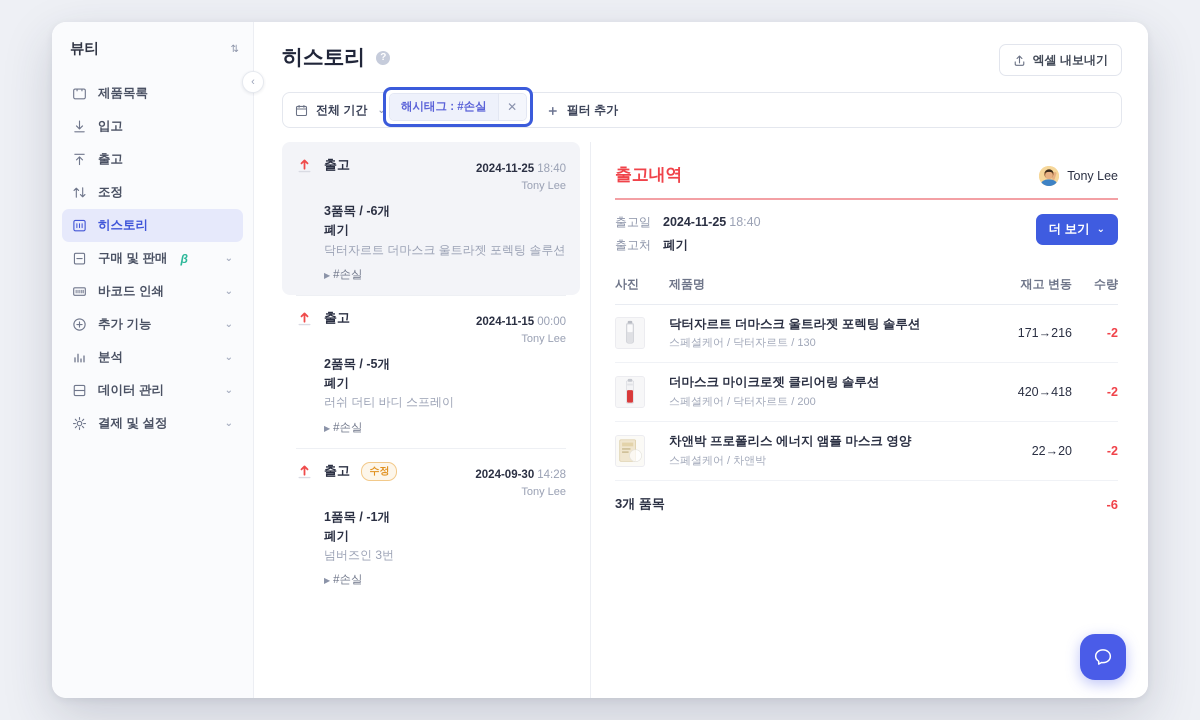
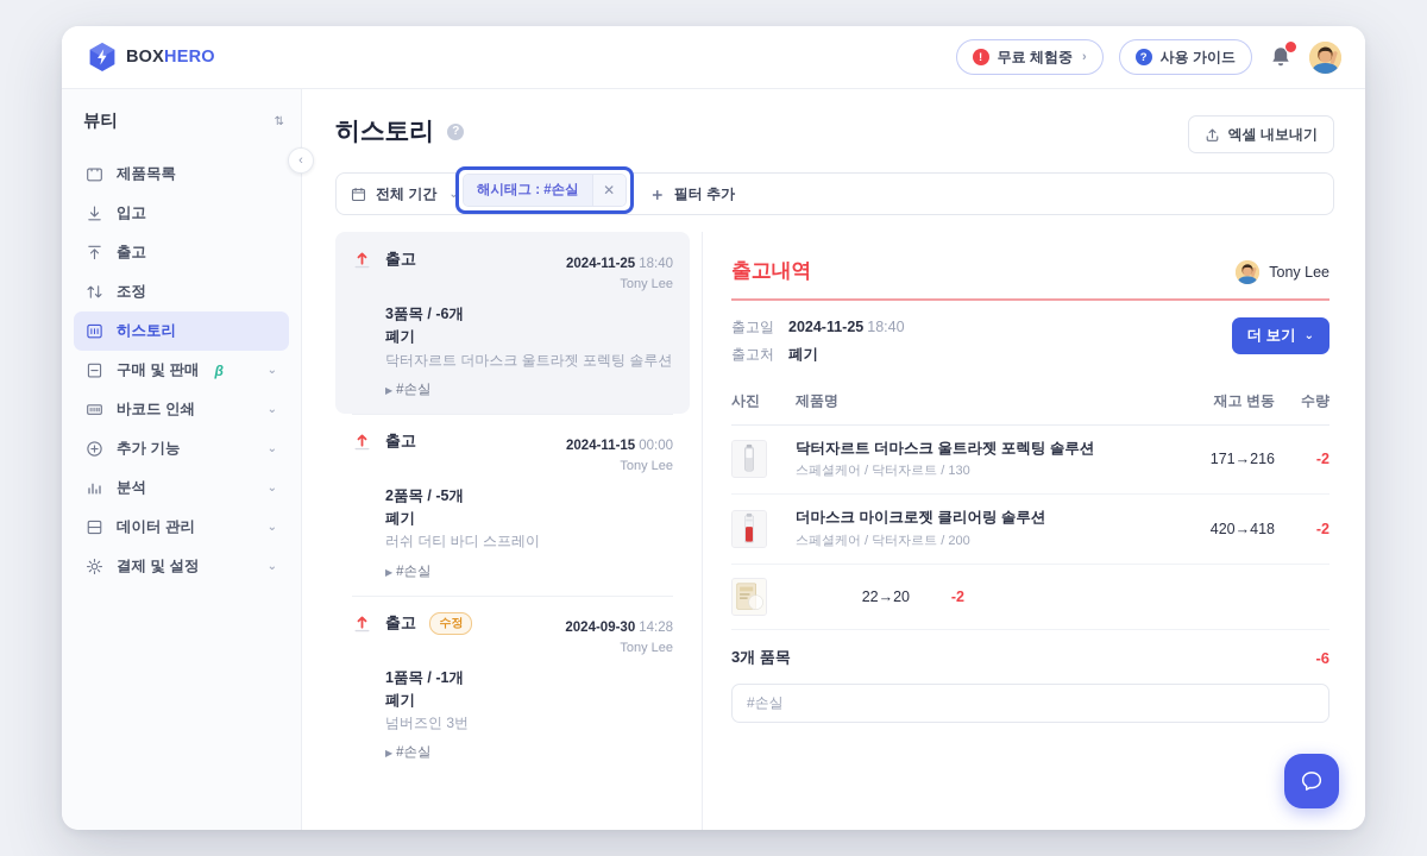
+ BOXHERO
+ !
+ 무료 체험중
+ ›
+ ?
+ 사용 가이드
  뷰티
  ⇅
  제품목록
  입고
  출고
  조정
  히스토리
  구매 및 판매
  β
  ⌄
  바코드 인쇄
  ⌄
  추가 기능
  ⌄
  분석
  ⌄
  데이터 관리
  ⌄
  결제 및 설정
  ⌄
  ‹
  히스토리 ?
  엑셀 내보내기
  전체 기간
  ⌄
  해시태그 : #손실
  ✕
  ＋
  필터 추가
  출고
  2024-11-25 18:40
  Tony Lee
  3품목 / -6개
  폐기
  닥터자르트 더마스크 울트라젯 포렉팅 솔루션
  ▶ #손실
  출고
  2024-11-15 00:00
  Tony Lee
  2품목 / -5개
  폐기
  러쉬 더티 바디 스프레이
  ▶ #손실
  출고 수정
  2024-09-30 14:28
  Tony Lee
  1품목 / -1개
  폐기
  넘버즈인 3번
  ▶ #손실
  출고내역
  Tony Lee
  출고일
  2024-11-25 18:40
  출고처
  폐기
  더 보기
  ⌄
  사진
  제품명
  재고 변동
  수량
  닥터자르트 더마스크 울트라젯 포렉팅 솔루션
  스페셜케어 / 닥터자르트 / 130
  171→216
  -2
  더마스크 마이크로젯 클리어링 솔루션
  스페셜케어 / 닥터자르트 / 200
  420→418
  -2
- 차앤박 프로폴리스 에너지 앰플 마스크 영양
- 스페셜케어 / 차앤박
  22→20
  -2
  3개 품목
  -6
+ #손실
